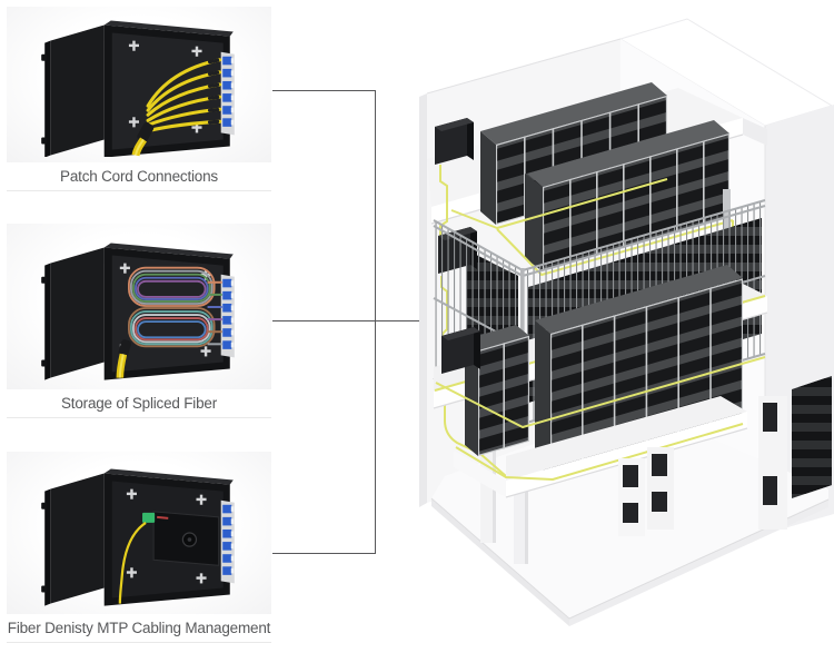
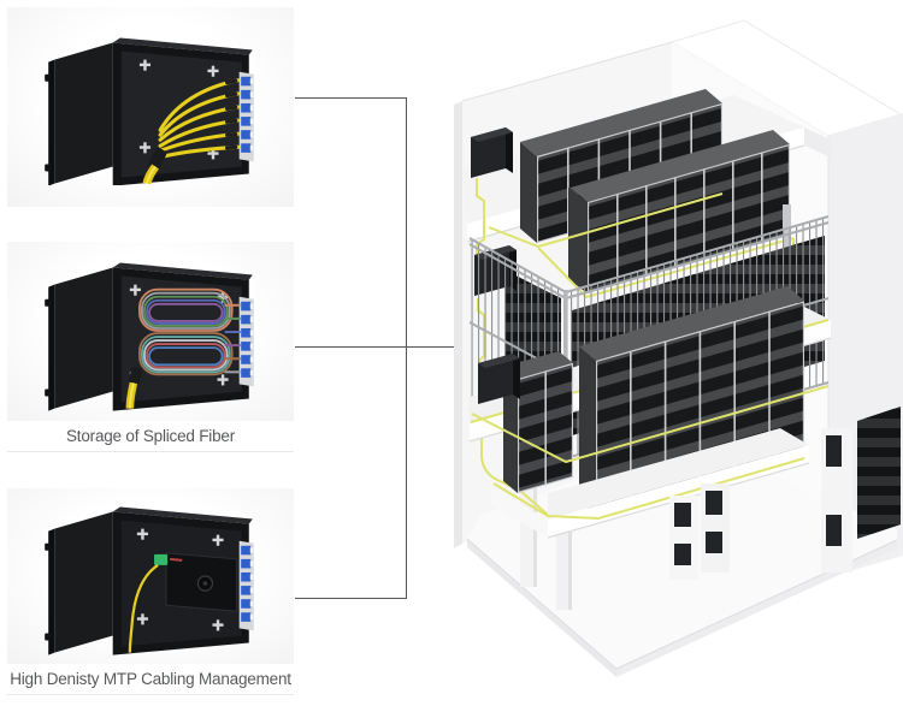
- Patch Cord Connections
  Storage of Spliced Fiber
- Fiber Denisty MTP Cabling Management
+ High Denisty MTP Cabling Management
